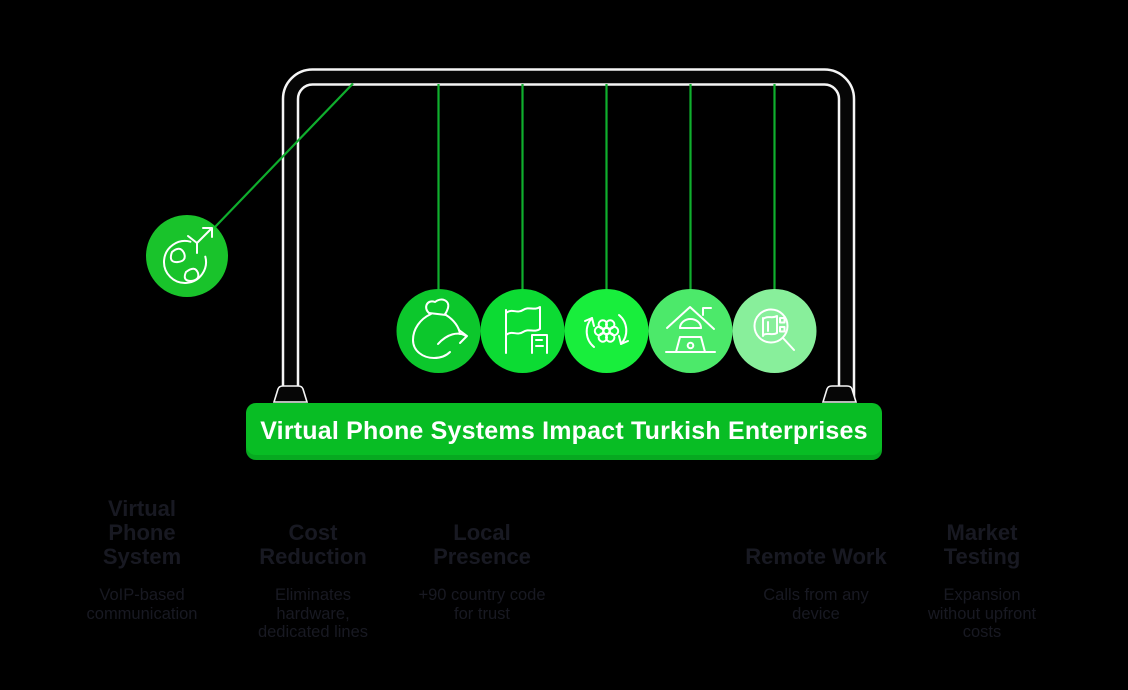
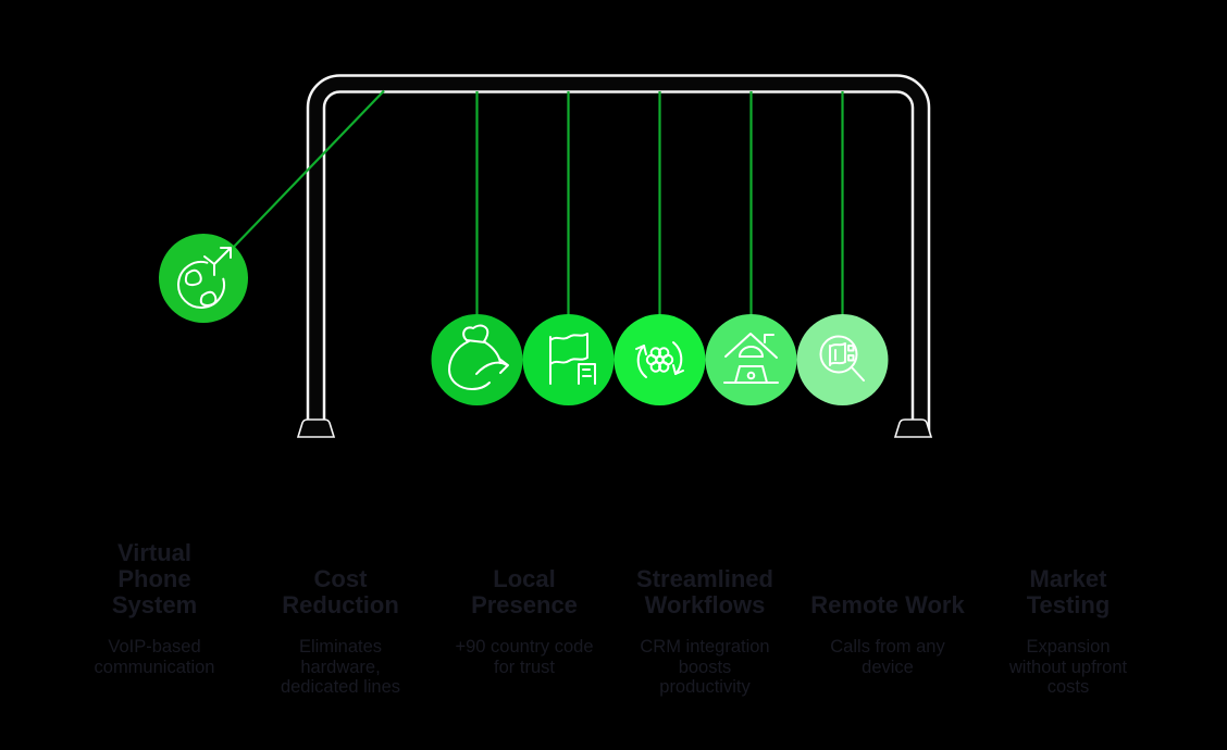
- Virtual Phone Systems Impact Turkish Enterprises
  Virtual
  Phone
  System
  VoIP-based
  communication
  Cost
  Reduction
  Eliminates
  hardware,
  dedicated lines
  Local
  Presence
  +90 country code
  for trust
+ Streamlined
+ Workflows
+ CRM integration
+ boosts
+ productivity
  Remote Work
  Calls from any
  device
  Market
  Testing
  Expansion
  without upfront
  costs
